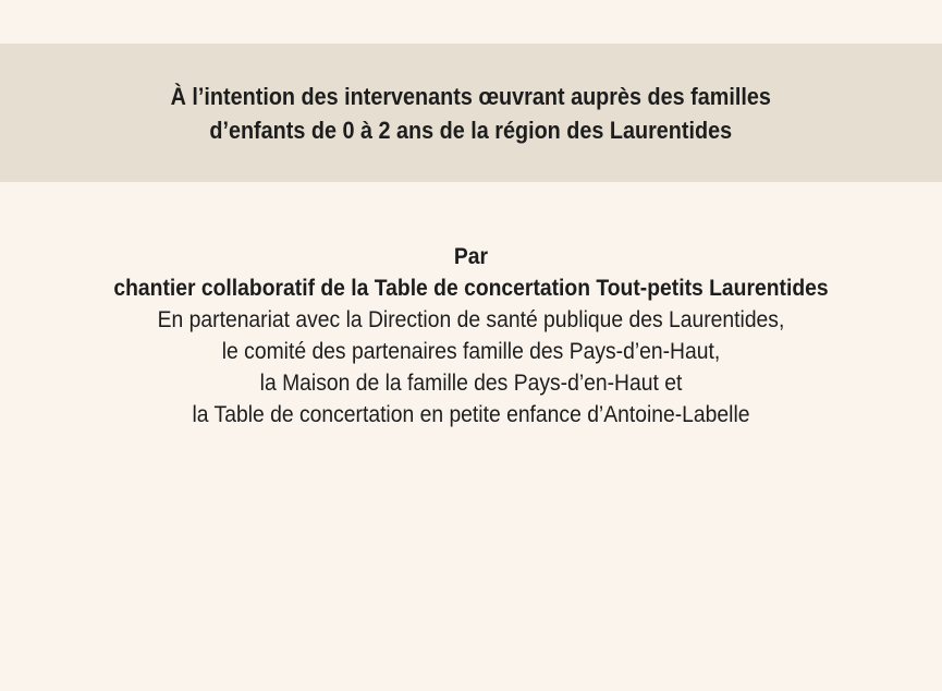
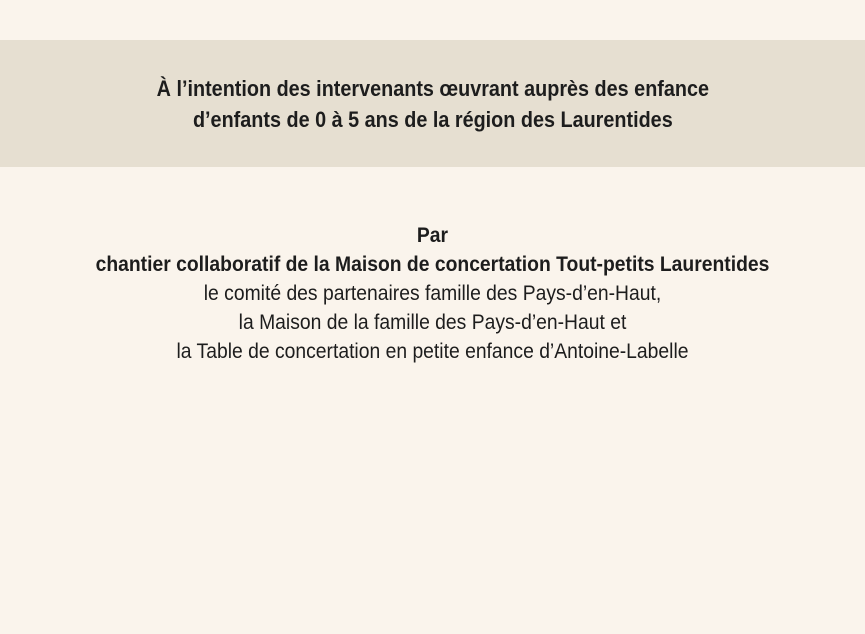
- À l’intention des intervenants œuvrant auprès des familles
+ À l’intention des intervenants œuvrant auprès des enfance
- d’enfants de 0 à 2 ans de la région des Laurentides
+ d’enfants de 0 à 5 ans de la région des Laurentides
  Par
- chantier collaboratif de la Table de concertation Tout-petits Laurentides
+ chantier collaboratif de la Maison de concertation Tout-petits Laurentides
- En partenariat avec la Direction de santé publique des Laurentides,
  le comité des partenaires famille des Pays-d’en-Haut,
  la Maison de la famille des Pays-d’en-Haut et
  la Table de concertation en petite enfance d’Antoine-Labelle
